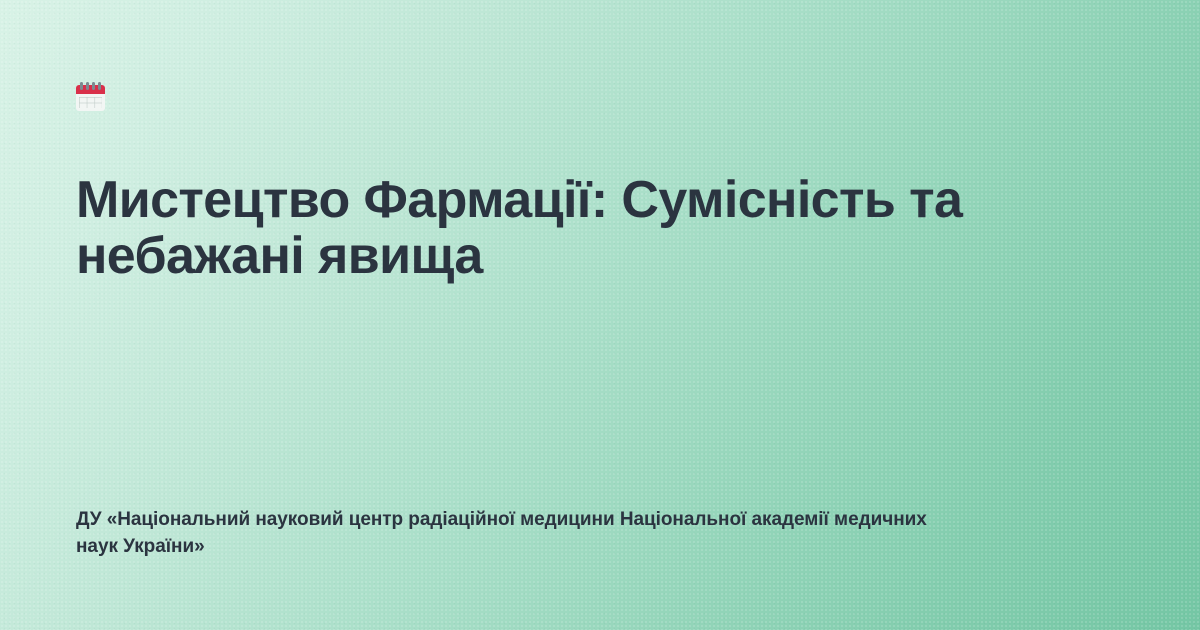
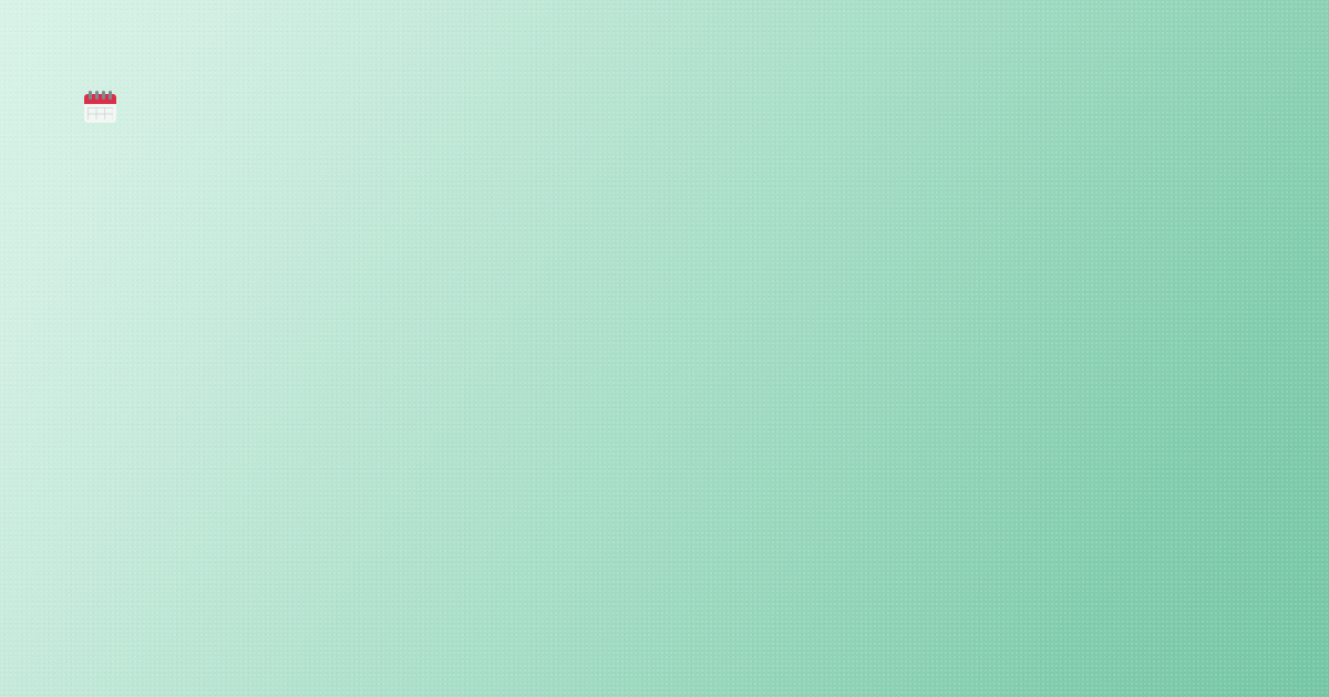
- Мистецтво Фармації: Сумісність та небажані явища
- ДУ «Національний науковий центр радіаційної медицини Національної академії медичних наук України»
